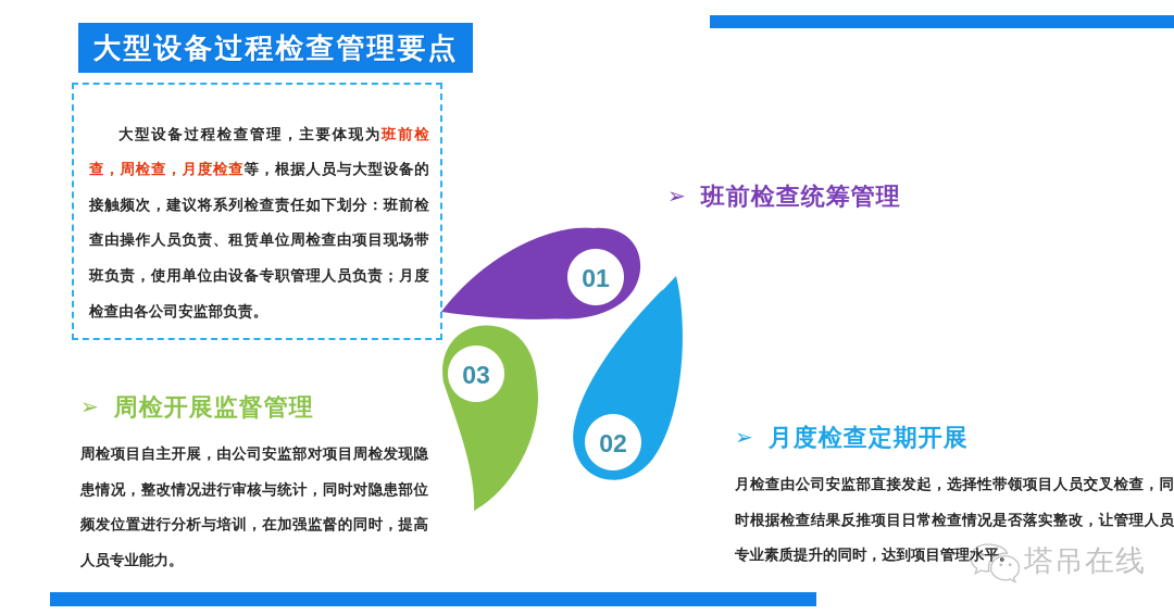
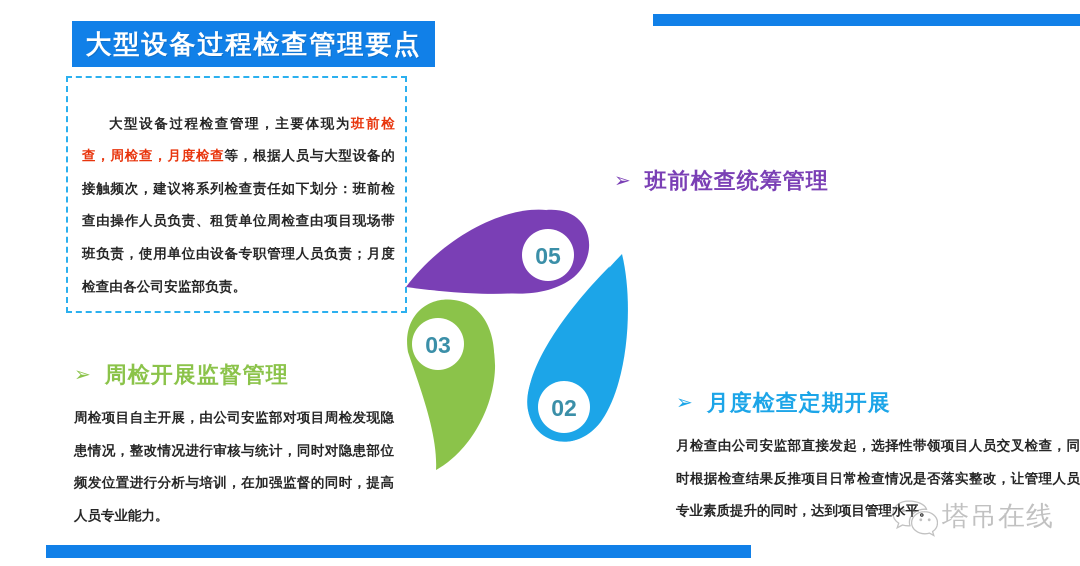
  大型设备过程检查管理要点
  大型设备过程检查管理，主要体现为班前检查，周检查，月度检查等，根据人员与大型设备的接触频次，建议将系列检查责任如下划分：班前检查由操作人员负责、租赁单位周检查由项目现场带班负责，使用单位由设备专职管理人员负责；月度检查由各公司安监部负责。
- 01
+ 05
  02
  03
  ➢
  班前检查统筹管理
  ➢
  月度检查定期开展
  月检查由公司安监部直接发起，选择性带领项目人员交叉检查，同时根据检查结果反推项目日常检查情况是否落实整改，让管理人员专业素质提升的同时，达到项目管理水平。
  ➢
  周检开展监督管理
  周检项目自主开展，由公司安监部对项目周检发现隐患情况，整改情况进行审核与统计，同时对隐患部位频发位置进行分析与培训，在加强监督的同时，提高人员专业能力。
  塔吊在线
